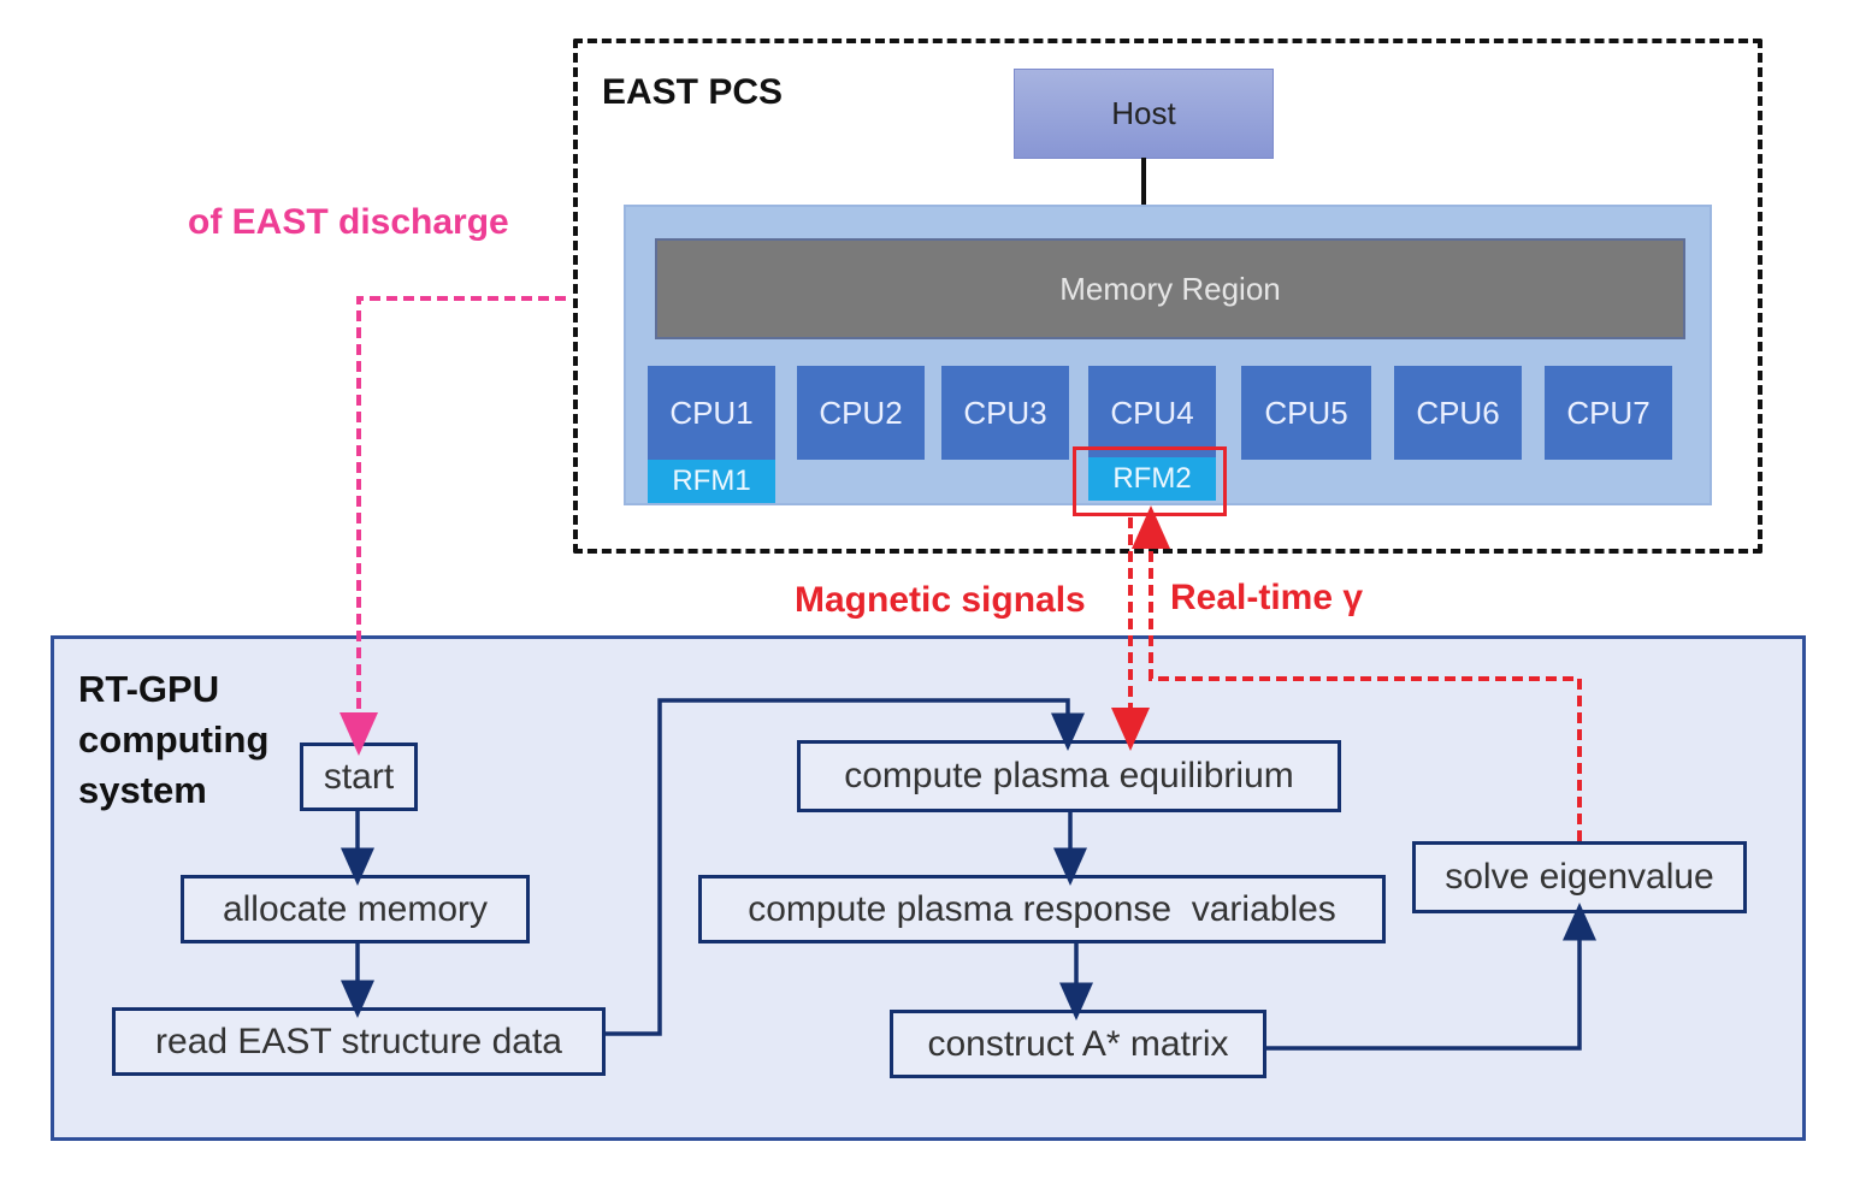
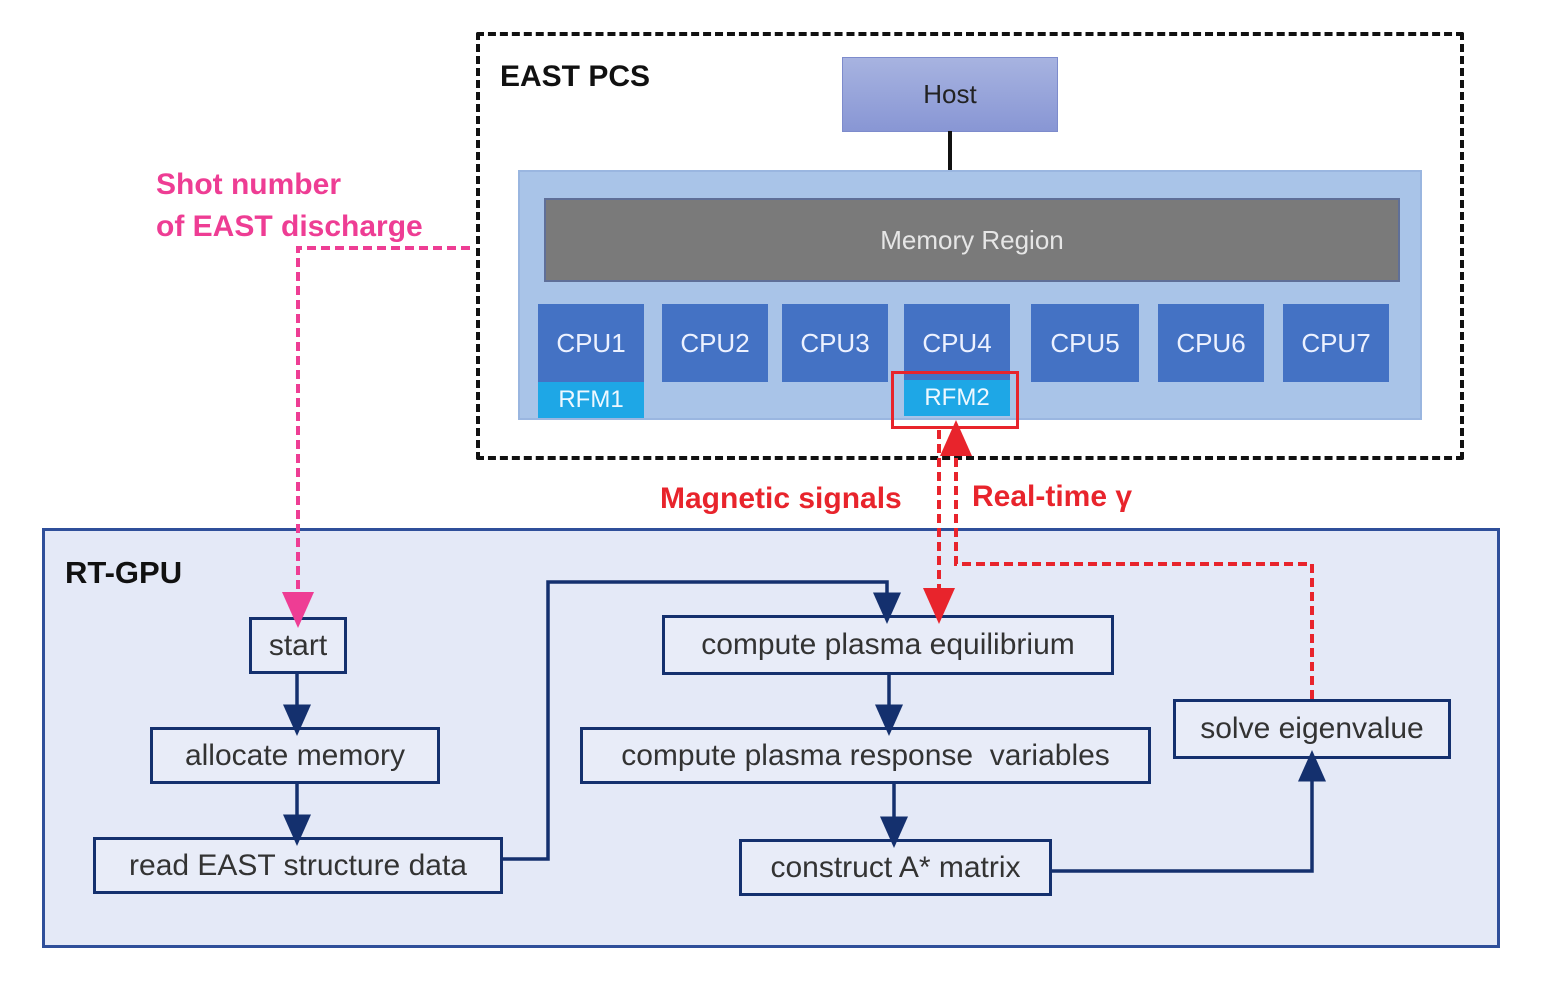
  EAST PCS
  Host
  Memory Region
  CPU1
  CPU2
  CPU3
  CPU4
  CPU5
  CPU6
  CPU7
  RFM1
  RFM2
+ Shot number
  of EAST discharge
  RT-GPU
- computing
- system
  Magnetic signals
  Real-time γ
  start
  allocate memory
  read EAST structure data
  compute plasma equilibrium
  compute plasma response variables
  construct A* matrix
  solve eigenvalue
